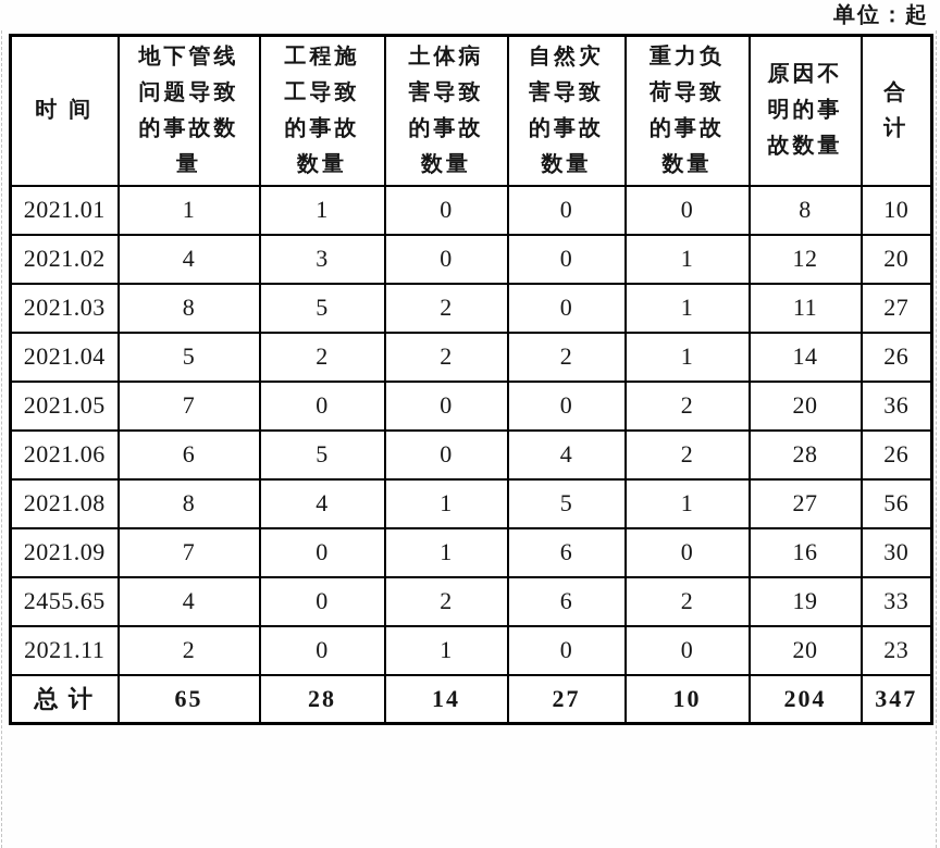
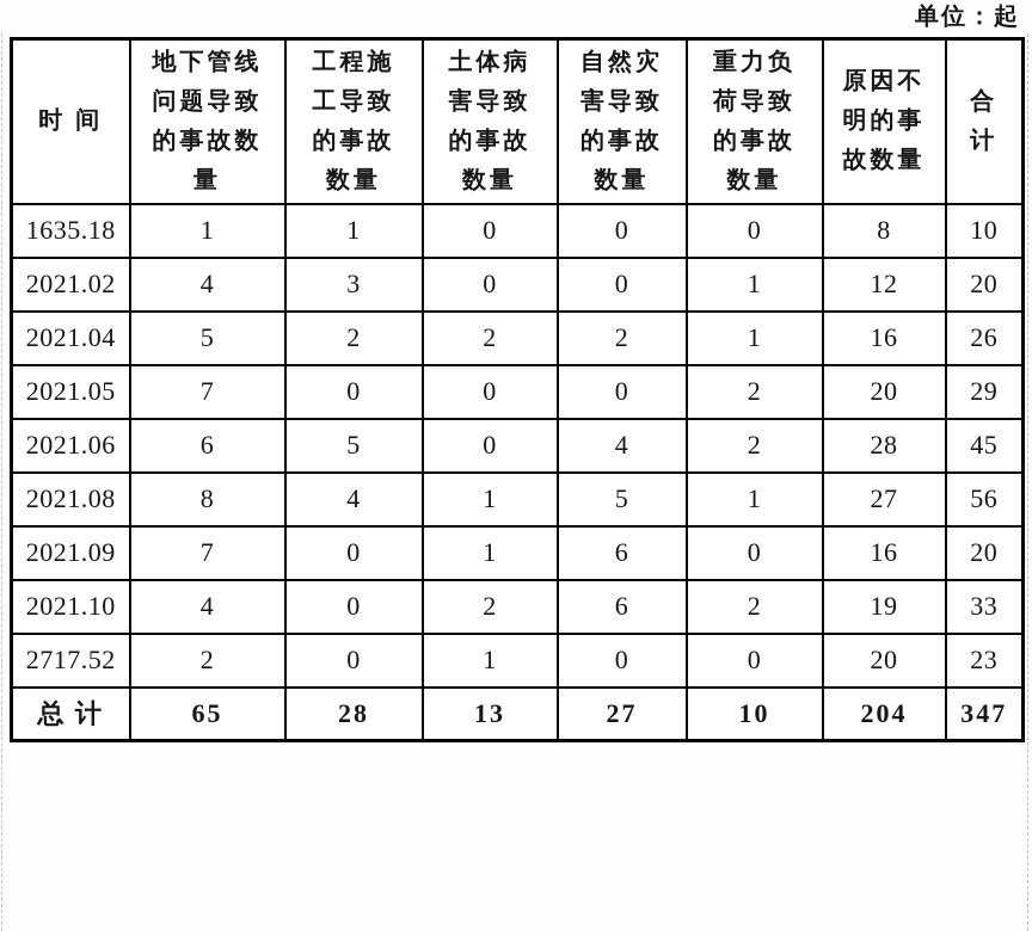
  单位：起
  时 间	地下管线 问题导致 的事故数 量	工程施 工导致 的事故 数量	土体病 害导致 的事故 数量	自然灾 害导致 的事故 数量	重力负 荷导致 的事故 数量	原因不 明的事 故数量	合 计
- 2021.01	1	1	0	0	0	8	10
+ 1635.18	1	1	0	0	0	8	10
  2021.02	4	3	0	0	1	12	20
- 2021.03	8	5	2	0	1	11	27
- 2021.04	5	2	2	2	1	14	26
+ 2021.04	5	2	2	2	1	16	26
- 2021.05	7	0	0	0	2	20	36
+ 2021.05	7	0	0	0	2	20	29
- 2021.06	6	5	0	4	2	28	26
+ 2021.06	6	5	0	4	2	28	45
  2021.08	8	4	1	5	1	27	56
- 2021.09	7	0	1	6	0	16	30
+ 2021.09	7	0	1	6	0	16	20
- 2455.65	4	0	2	6	2	19	33
+ 2021.10	4	0	2	6	2	19	33
- 2021.11	2	0	1	0	0	20	23
+ 2717.52	2	0	1	0	0	20	23
- 总 计	65	28	14	27	10	204	347
+ 总 计	65	28	13	27	10	204	347
